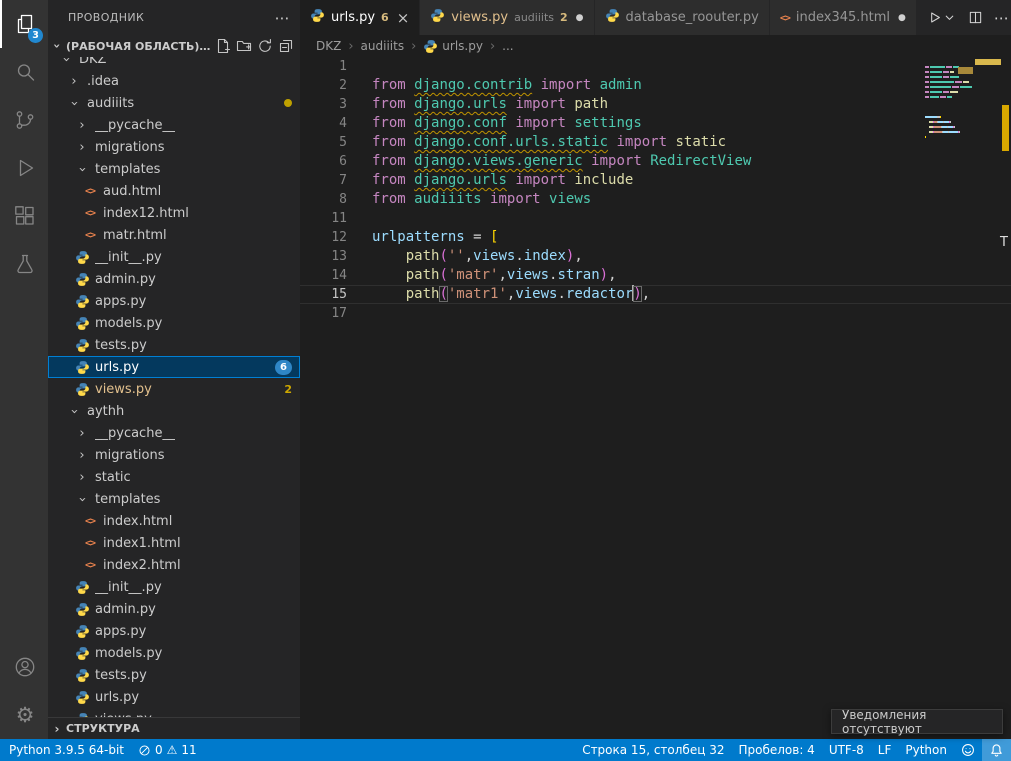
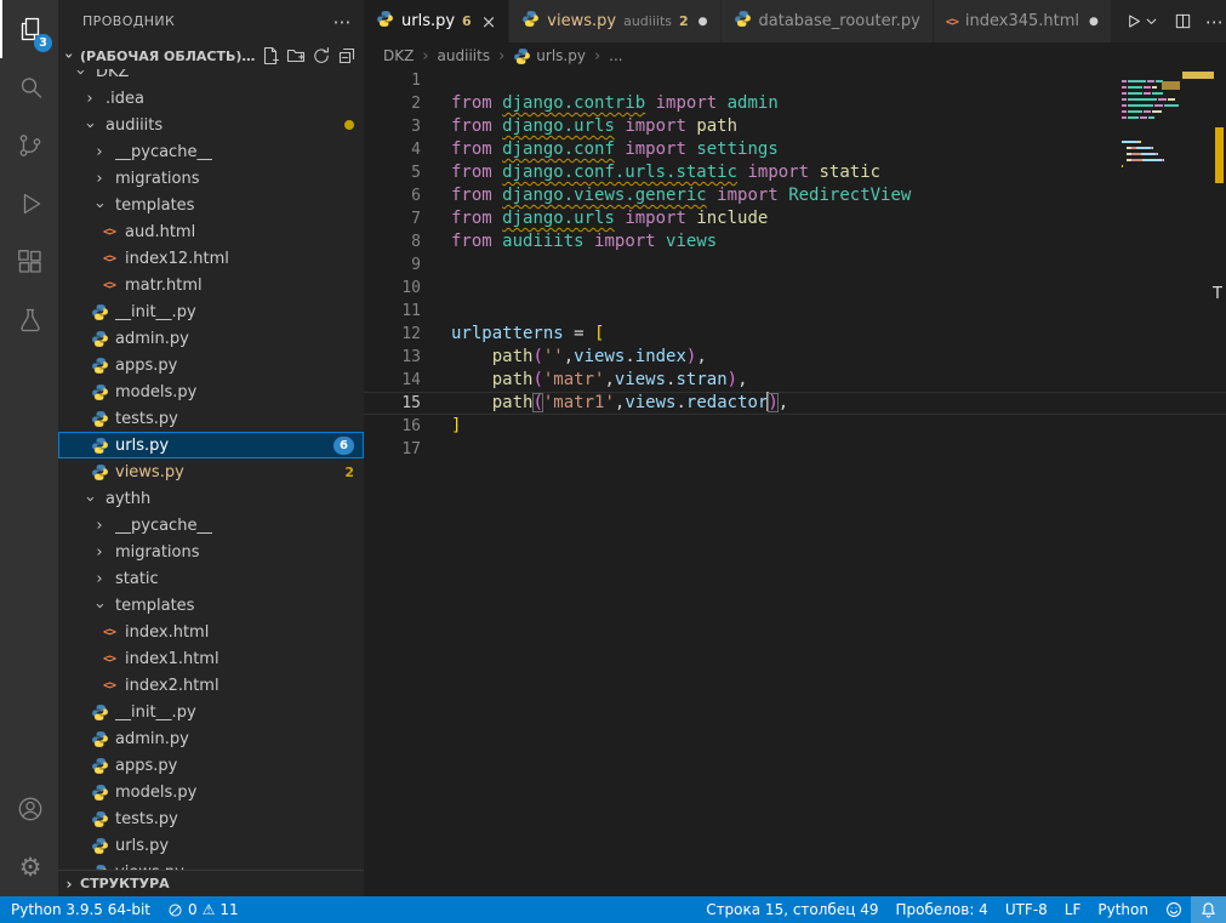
  3
  ⚙
  ПРОВОДНИК
  ⋯
  (РАБОЧАЯ ОБЛАСТЬ) ..
  DKZ
  ›
  .idea
  audiiits
  ›
  __pycache__
  ›
  migrations
  templates
  <>
  aud.html
  <>
  index12.html
  <>
  matr.html
  __init__.py
  admin.py
  apps.py
  models.py
  tests.py
  urls.py
  6
  views.py
  2
  aythh
  ›
  __pycache__
  ›
  migrations
  ›
  static
  templates
  <>
  index.html
  <>
  index1.html
  <>
  index2.html
  __init__.py
  admin.py
  apps.py
  models.py
  tests.py
  urls.py
  ›
  СТРУКТУРА
  urls.py
  6
  ×
  views.py
  audiiits
  2
  ●
  database_roouter.py
  <>
  index345.html
  ●
  ⋯
  DKZ
  ›
  audiiits
  ›
  urls.py
  ›
  ...
  1
  2
  from django.contrib import admin
  3
  from django.urls import path
  4
  from django.conf import settings
  5
  from django.conf.urls.static import static
  6
  from django.views.generic import RedirectView
  7
  from django.urls import include
  8
  from audiiits import views
+ 9
+ 10
  11
  12
  urlpatterns = [
  13
  path('',views.index),
  14
  path('matr',views.stran),
  15
  path('matr1',views.redactor),
+ 16
+ ]
  17
  T
- Уведомления отсутствуют
  Python 3.9.5 64-bit
  0
  ⚠
  11
- Строка 15, столбец 32
+ Строка 15, столбец 49
  Пробелов: 4
  UTF-8
  LF
  Python
